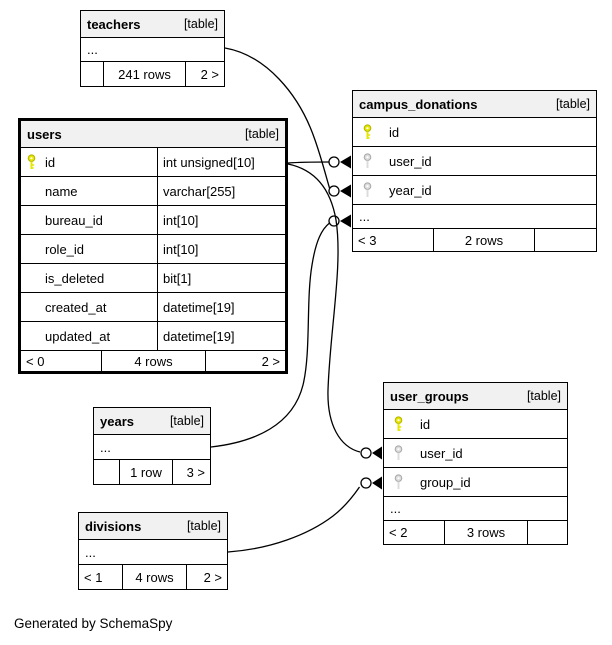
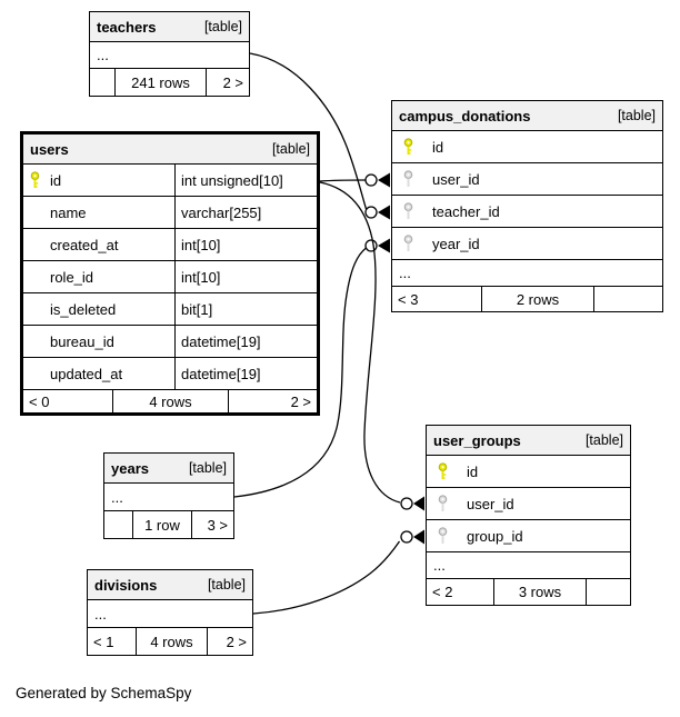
  teachers
  [table]
  ...
  241 rows
  2 >
  users
  [table]
  id
  int unsigned[10]
  name
  varchar[255]
- bureau_id
+ created_at
  int[10]
  role_id
  int[10]
  is_deleted
  bit[1]
- created_at
+ bureau_id
  datetime[19]
  updated_at
  datetime[19]
  < 0
  4 rows
  2 >
  campus_donations
  [table]
  id
  user_id
+ teacher_id
  year_id
  ...
  < 3
  2 rows
  user_groups
  [table]
  id
  user_id
  group_id
  ...
  < 2
  3 rows
  years
  [table]
  ...
  1 row
  3 >
  divisions
  [table]
  ...
  < 1
  4 rows
  2 >
  Generated by SchemaSpy
